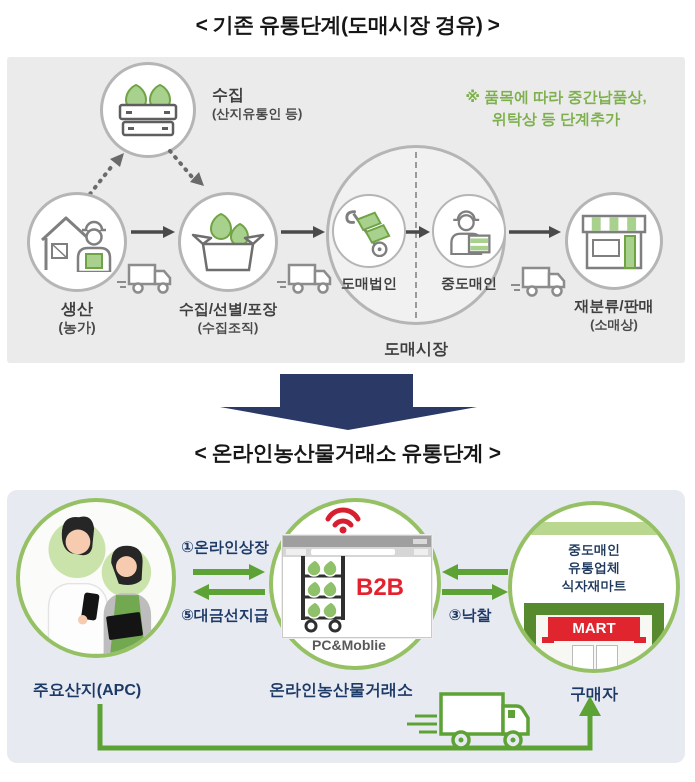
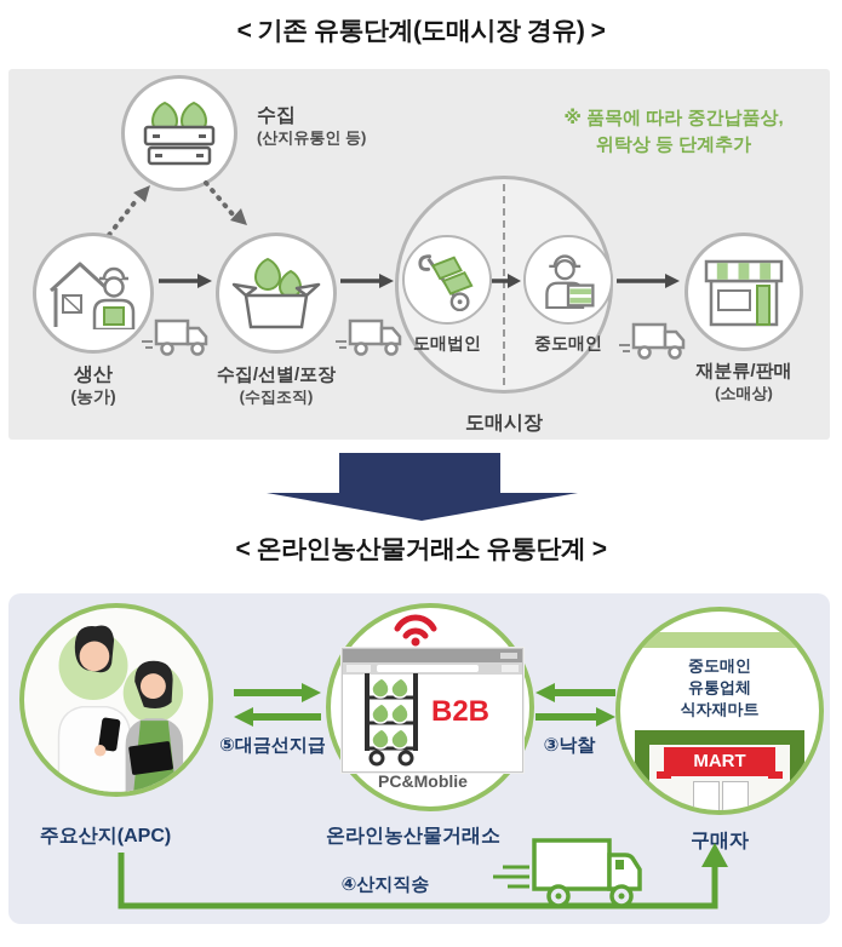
  < 기존 유통단계(도매시장 경유) >
  수집
  (산지유통인 등)
  ※ 품목에 따라 중간납품상,
  위탁상 등 단계추가
  생산
  (농가)
  수집/선별/포장
  (수집조직)
  도매법인
  중도매인
  도매시장
  재분류/판매
  (소매상)
  < 온라인농산물거래소 유통단계 >
  주요산지(APC)
- ①온라인상장
  ⑤대금선지급
  B2B
  PC&Moblie
  온라인농산물거래소
  ③낙찰
  중도매인
  유통업체
  식자재마트
  MART
  구매자
+ ④산지직송
